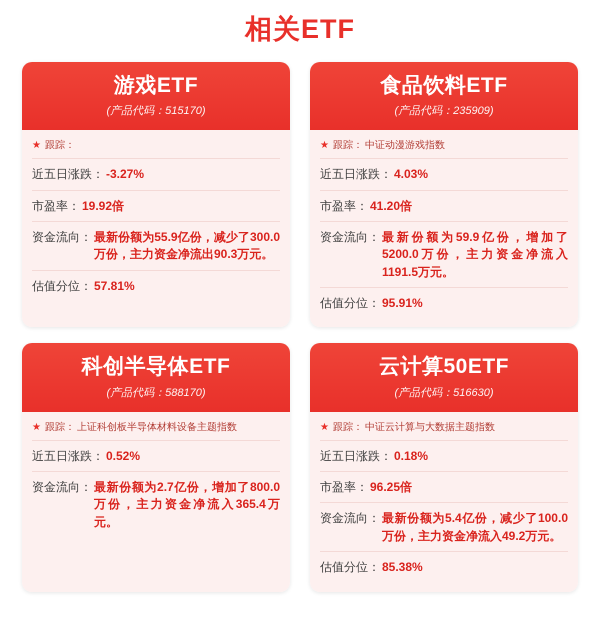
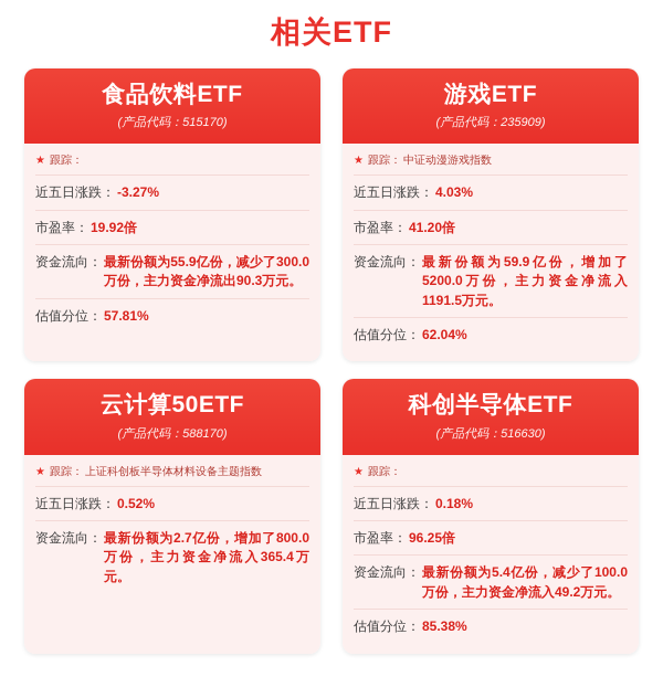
  相关ETF
- 游戏ETF
+ 食品饮料ETF
  (产品代码：515170)
  ★
  跟踪：
  近五日涨跌：
  -3.27%
  市盈率：
  19.92倍
  资金流向：
  最新份额为55.9亿份，减少了300.0万份，主力资金净流出90.3万元。
  估值分位：
  57.81%
- 食品饮料ETF
+ 游戏ETF
  (产品代码：235909)
  ★
  跟踪：
  中证动漫游戏指数
  近五日涨跌：
  4.03%
  市盈率：
  41.20倍
  资金流向：
  最新份额为59.9亿份，增加了5200.0万份，主力资金净流入1191.5万元。
  估值分位：
- 95.91%
+ 62.04%
- 科创半导体ETF
+ 云计算50ETF
  (产品代码：588170)
  ★
  跟踪：
  上证科创板半导体材料设备主题指数
  近五日涨跌：
  0.52%
  资金流向：
  最新份额为2.7亿份，增加了800.0万份，主力资金净流入365.4万元。
- 云计算50ETF
+ 科创半导体ETF
  (产品代码：516630)
  ★
  跟踪：
- 中证云计算与大数据主题指数
  近五日涨跌：
  0.18%
  市盈率：
  96.25倍
  资金流向：
  最新份额为5.4亿份，减少了100.0万份，主力资金净流入49.2万元。
  估值分位：
  85.38%
